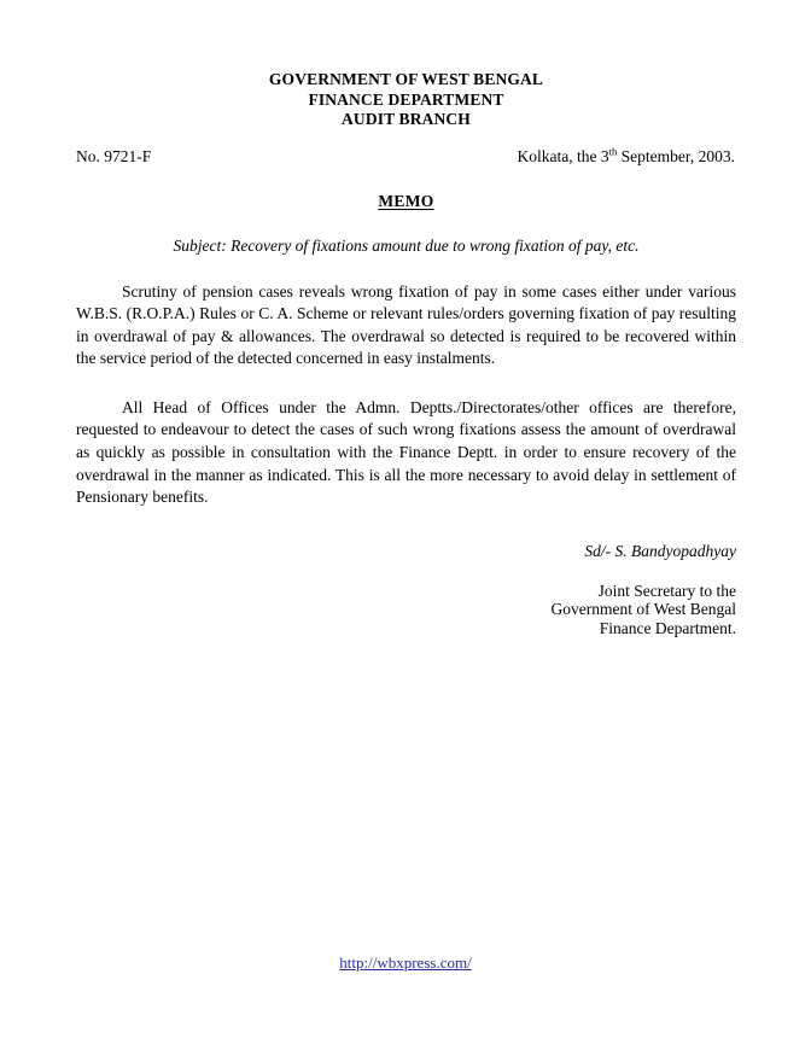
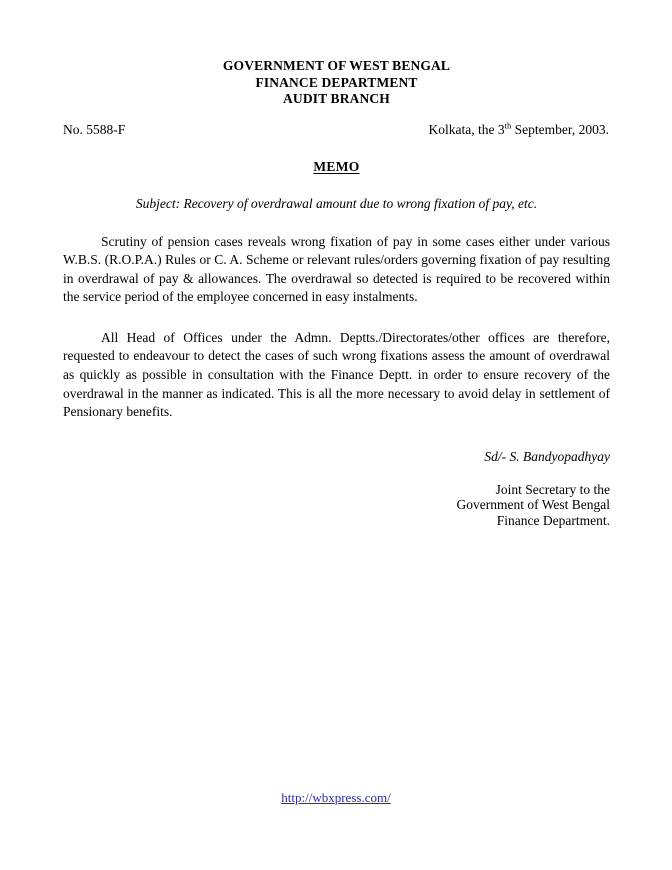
  GOVERNMENT OF WEST BENGAL
  FINANCE DEPARTMENT
  AUDIT BRANCH
- No. 9721-F
+ No. 5588-F
  Kolkata, the 3th September, 2003.
  MEMO
- Subject: Recovery of fixations amount due to wrong fixation of pay, etc.
+ Subject: Recovery of overdrawal amount due to wrong fixation of pay, etc.
- Scrutiny of pension cases reveals wrong fixation of pay in some cases either under various W.B.S. (R.O.P.A.) Rules or C. A. Scheme or relevant rules/orders governing fixation of pay resulting in overdrawal of pay & allowances. The overdrawal so detected is required to be recovered within the service period of the detected concerned in easy instalments.
+ Scrutiny of pension cases reveals wrong fixation of pay in some cases either under various W.B.S. (R.O.P.A.) Rules or C. A. Scheme or relevant rules/orders governing fixation of pay resulting in overdrawal of pay & allowances. The overdrawal so detected is required to be recovered within the service period of the employee concerned in easy instalments.
  All Head of Offices under the Admn. Deptts./Directorates/other offices are therefore, requested to endeavour to detect the cases of such wrong fixations assess the amount of overdrawal as quickly as possible in consultation with the Finance Deptt. in order to ensure recovery of the overdrawal in the manner as indicated. This is all the more necessary to avoid delay in settlement of Pensionary benefits.
  Sd/- S. Bandyopadhyay
  Joint Secretary to the
  Government of West Bengal
  Finance Department.
  http://wbxpress.com/
